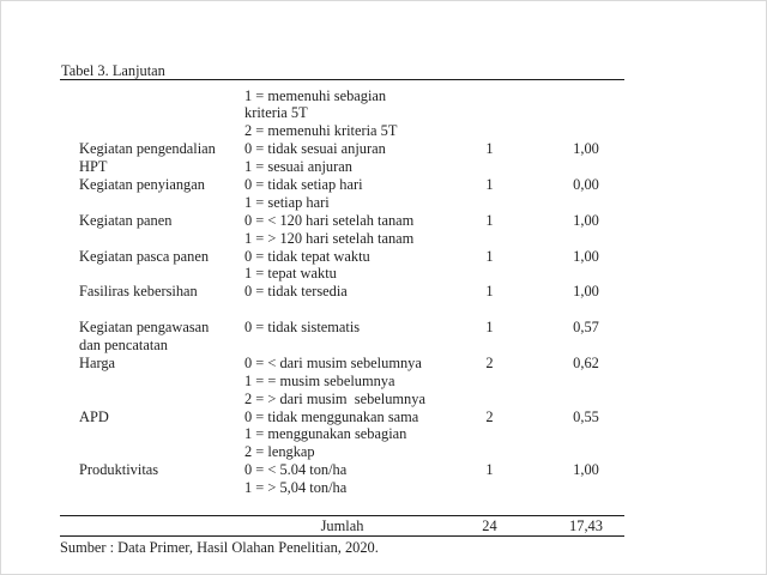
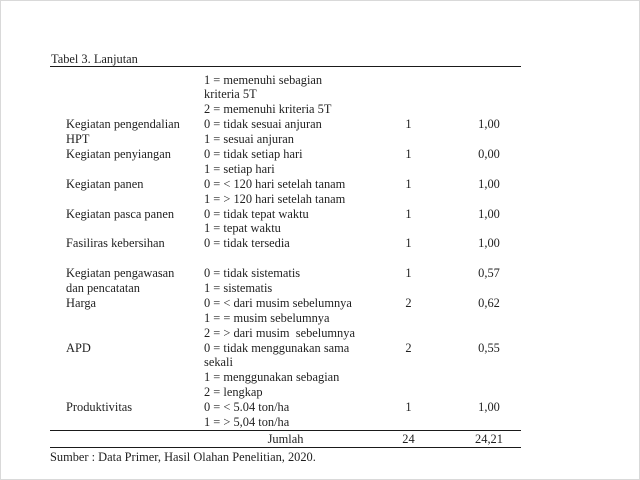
  Tabel 3. Lanjutan
  1 = memenuhi sebagian
  kriteria 5T
  2 = memenuhi kriteria 5T
  Kegiatan pengendalian
  0 = tidak sesuai anjuran
  1
  1,00
  HPT
  1 = sesuai anjuran
  Kegiatan penyiangan
  0 = tidak setiap hari
  1
  0,00
  1 = setiap hari
  Kegiatan panen
  0 = < 120 hari setelah tanam
  1
  1,00
  1 = > 120 hari setelah tanam
  Kegiatan pasca panen
  0 = tidak tepat waktu
  1
  1,00
  1 = tepat waktu
  Fasiliras kebersihan
  0 = tidak tersedia
  1
  1,00
  Kegiatan pengawasan
  0 = tidak sistematis
  1
  0,57
  dan pencatatan
+ 1 = sistematis
  Harga
  0 = < dari musim sebelumnya
  2
  0,62
  1 = = musim sebelumnya
  2 = > dari musim sebelumnya
  APD
  0 = tidak menggunakan sama
  2
  0,55
+ sekali
  1 = menggunakan sebagian
  2 = lengkap
  Produktivitas
  0 = < 5.04 ton/ha
  1
  1,00
  1 = > 5,04 ton/ha
  Jumlah
  24
- 17,43
+ 24,21
  Sumber : Data Primer, Hasil Olahan Penelitian, 2020.
